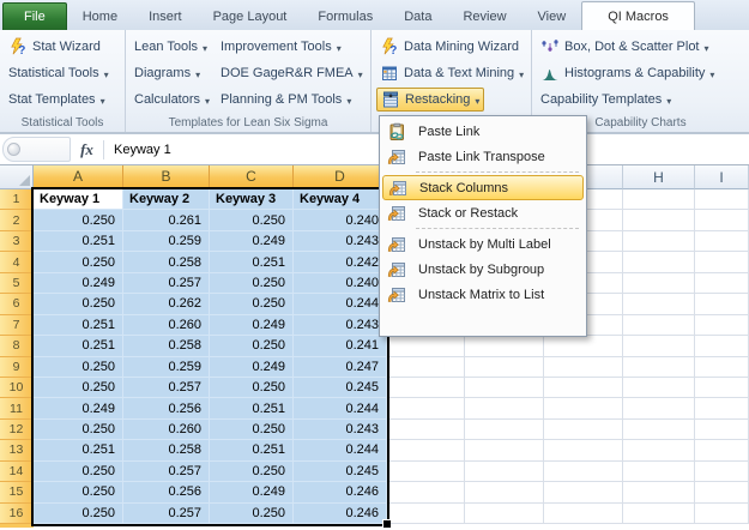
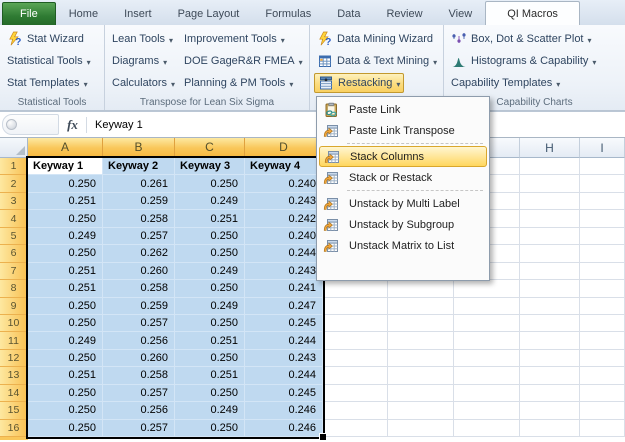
  File
  Home
  Insert
  Page Layout
  Formulas
  Data
  Review
  View
  QI Macros
  ?
  Stat Wizard
  Statistical Tools
  ▾
  Stat Templates
  ▾
  Statistical Tools
  Lean Tools
  ▾
  Improvement Tools
  ▾
  Diagrams
  ▾
  DOE GageR&R FMEA
  ▾
  Calculators
  ▾
  Planning & PM Tools
  ▾
- Templates for Lean Six Sigma
+ Transpose for Lean Six Sigma
  ?
  Data Mining Wizard
  Data & Text Mining
  ▾
  Restacking
  ▾
  Box, Dot & Scatter Plot
  ▾
  Histograms & Capability
  ▾
  Capability Templates
  ▾
  Capability Charts
  fx
  Keyway 1
  A
  B
  C
  D
  H
  I
  1
  Keyway 1
  Keyway 2
  Keyway 3
  Keyway 4
  2
  0.250
  0.261
  0.250
  0.240
  3
  0.251
  0.259
  0.249
  0.243
  4
  0.250
  0.258
  0.251
  0.242
  5
  0.249
  0.257
  0.250
  0.240
  6
  0.250
  0.262
  0.250
  0.244
  7
  0.251
  0.260
  0.249
  0.243
  8
  0.251
  0.258
  0.250
  0.241
  9
  0.250
  0.259
  0.249
  0.247
  10
  0.250
  0.257
  0.250
  0.245
  11
  0.249
  0.256
  0.251
  0.244
  12
  0.250
  0.260
  0.250
  0.243
  13
  0.251
  0.258
  0.251
  0.244
  14
  0.250
  0.257
  0.250
  0.245
  15
  0.250
  0.256
  0.249
  0.246
  16
  0.250
  0.257
  0.250
  0.246
  Paste Link
  Paste Link Transpose
  Stack Columns
  Stack or Restack
  Unstack by Multi Label
  Unstack by Subgroup
  Unstack Matrix to List
